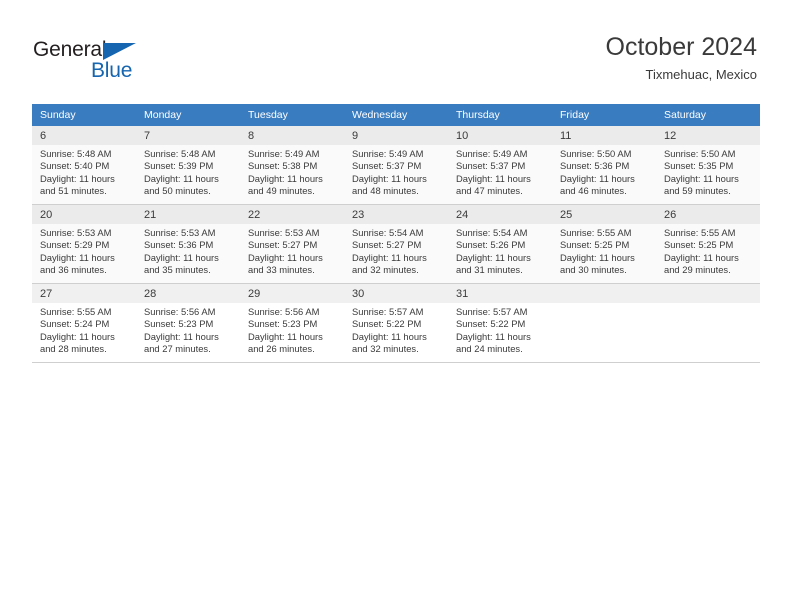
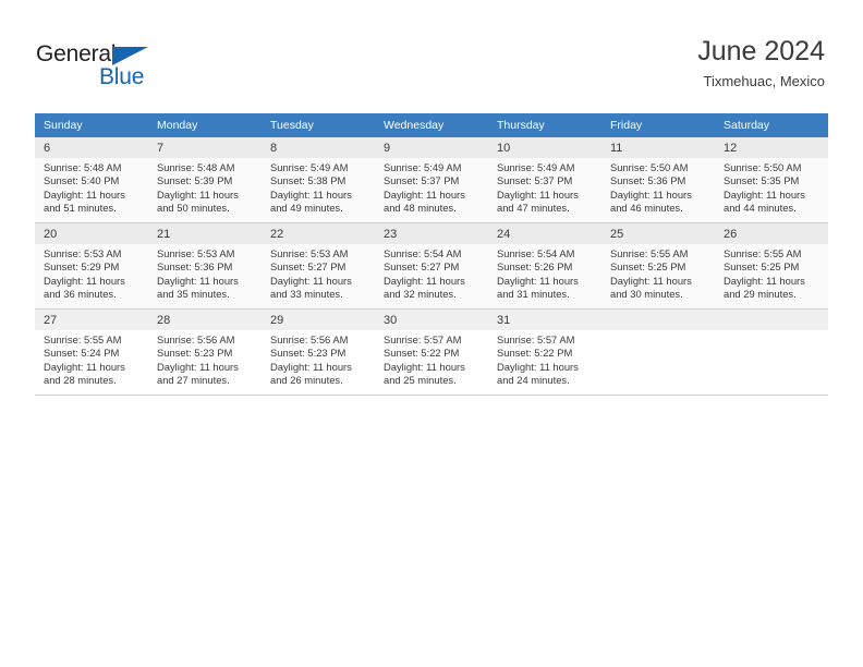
  General
  Blue
- October 2024
+ June 2024
  Tixmehuac, Mexico
  Sunday	Monday	Tuesday	Wednesday	Thursday	Friday	Saturday
- 6Sunrise: 5:48 AMSunset: 5:40 PMDaylight: 11 hoursand 51 minutes.	7Sunrise: 5:48 AMSunset: 5:39 PMDaylight: 11 hoursand 50 minutes.	8Sunrise: 5:49 AMSunset: 5:38 PMDaylight: 11 hoursand 49 minutes.	9Sunrise: 5:49 AMSunset: 5:37 PMDaylight: 11 hoursand 48 minutes.	10Sunrise: 5:49 AMSunset: 5:37 PMDaylight: 11 hoursand 47 minutes.	11Sunrise: 5:50 AMSunset: 5:36 PMDaylight: 11 hoursand 46 minutes.	12Sunrise: 5:50 AMSunset: 5:35 PMDaylight: 11 hoursand 59 minutes.
+ 6Sunrise: 5:48 AMSunset: 5:40 PMDaylight: 11 hoursand 51 minutes.	7Sunrise: 5:48 AMSunset: 5:39 PMDaylight: 11 hoursand 50 minutes.	8Sunrise: 5:49 AMSunset: 5:38 PMDaylight: 11 hoursand 49 minutes.	9Sunrise: 5:49 AMSunset: 5:37 PMDaylight: 11 hoursand 48 minutes.	10Sunrise: 5:49 AMSunset: 5:37 PMDaylight: 11 hoursand 47 minutes.	11Sunrise: 5:50 AMSunset: 5:36 PMDaylight: 11 hoursand 46 minutes.	12Sunrise: 5:50 AMSunset: 5:35 PMDaylight: 11 hoursand 44 minutes.
  20Sunrise: 5:53 AMSunset: 5:29 PMDaylight: 11 hoursand 36 minutes.	21Sunrise: 5:53 AMSunset: 5:36 PMDaylight: 11 hoursand 35 minutes.	22Sunrise: 5:53 AMSunset: 5:27 PMDaylight: 11 hoursand 33 minutes.	23Sunrise: 5:54 AMSunset: 5:27 PMDaylight: 11 hoursand 32 minutes.	24Sunrise: 5:54 AMSunset: 5:26 PMDaylight: 11 hoursand 31 minutes.	25Sunrise: 5:55 AMSunset: 5:25 PMDaylight: 11 hoursand 30 minutes.	26Sunrise: 5:55 AMSunset: 5:25 PMDaylight: 11 hoursand 29 minutes.
- 27Sunrise: 5:55 AMSunset: 5:24 PMDaylight: 11 hoursand 28 minutes.	28Sunrise: 5:56 AMSunset: 5:23 PMDaylight: 11 hoursand 27 minutes.	29Sunrise: 5:56 AMSunset: 5:23 PMDaylight: 11 hoursand 26 minutes.	30Sunrise: 5:57 AMSunset: 5:22 PMDaylight: 11 hoursand 32 minutes.	31Sunrise: 5:57 AMSunset: 5:22 PMDaylight: 11 hoursand 24 minutes.
+ 27Sunrise: 5:55 AMSunset: 5:24 PMDaylight: 11 hoursand 28 minutes.	28Sunrise: 5:56 AMSunset: 5:23 PMDaylight: 11 hoursand 27 minutes.	29Sunrise: 5:56 AMSunset: 5:23 PMDaylight: 11 hoursand 26 minutes.	30Sunrise: 5:57 AMSunset: 5:22 PMDaylight: 11 hoursand 25 minutes.	31Sunrise: 5:57 AMSunset: 5:22 PMDaylight: 11 hoursand 24 minutes.
